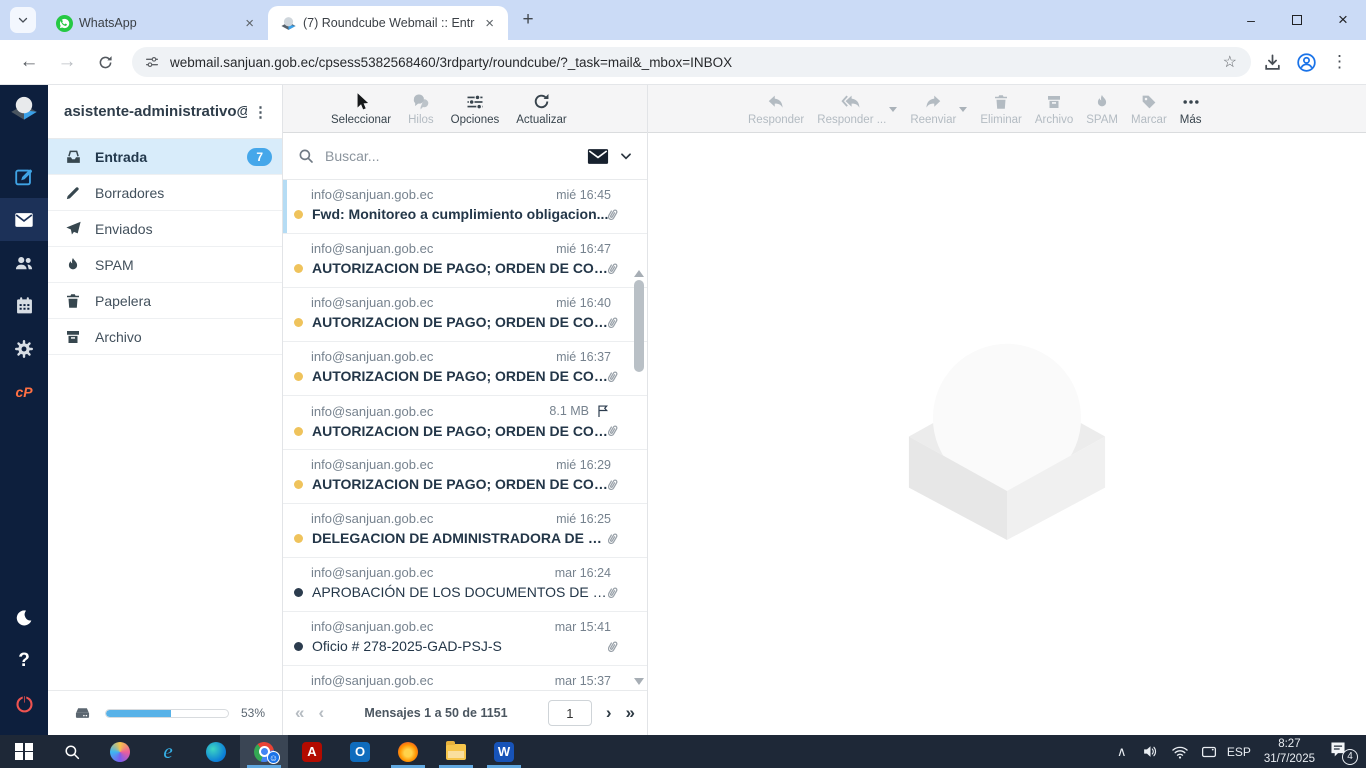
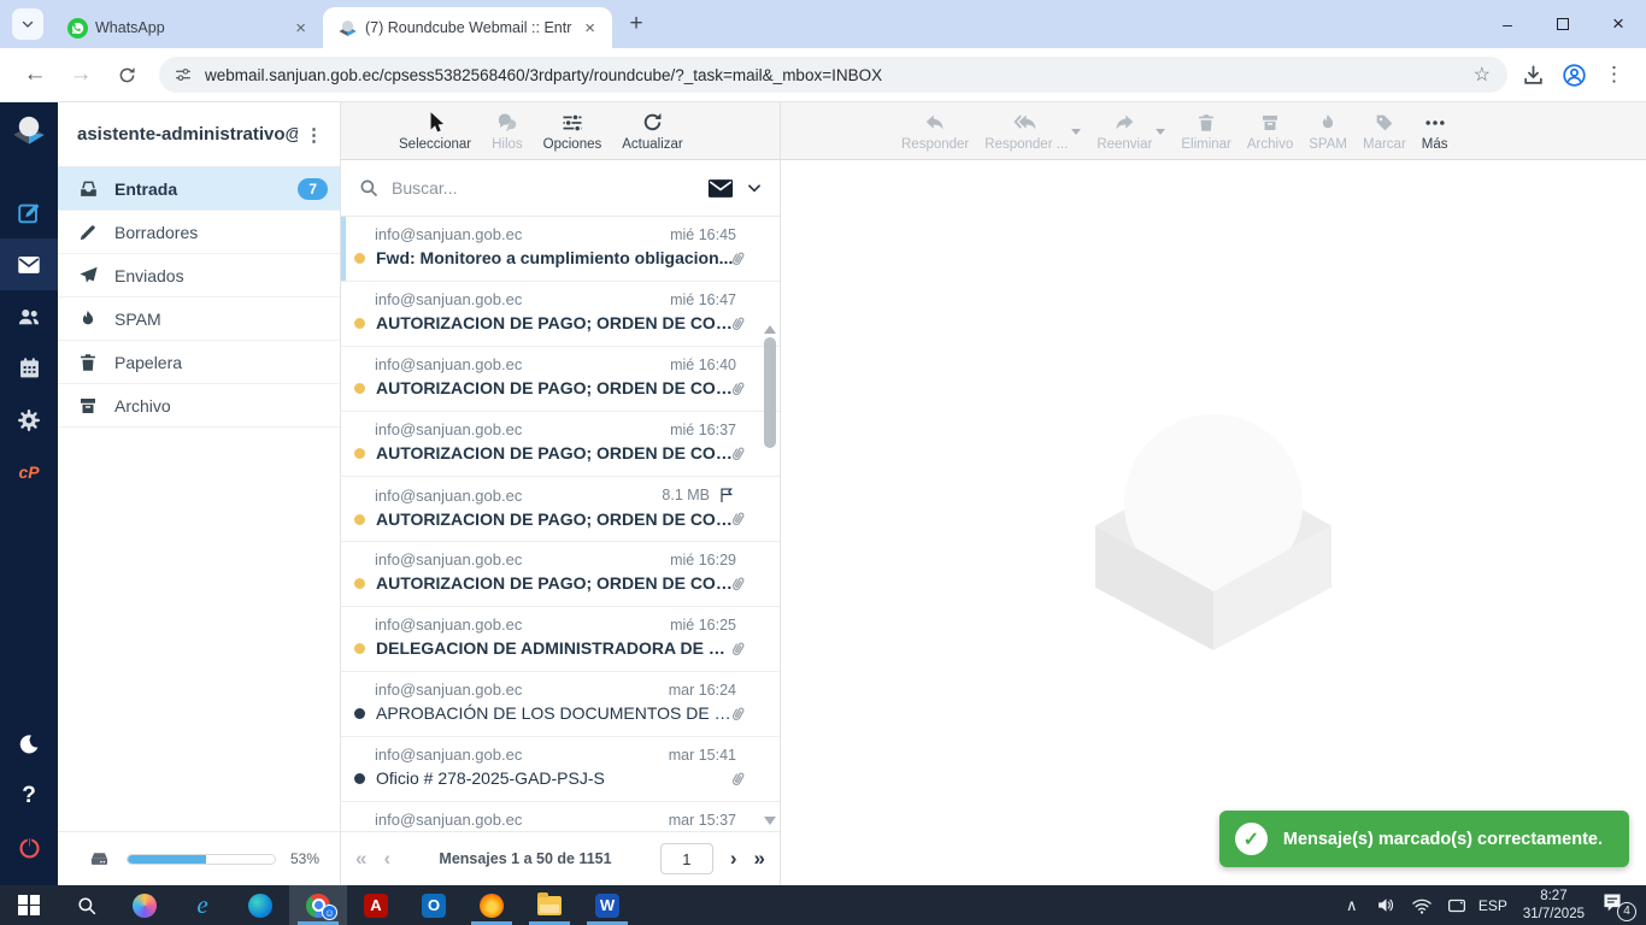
  WhatsApp
  ×
  (7) Roundcube Webmail :: Entr
  ×
  +
  –
  ×
  ←
  →
  webmail.sanjuan.gob.ec/cpsess5382568460/3rdparty/roundcube/?_task=mail&_mbox=INBOX
  ☆
  ⋮
  cP
  ?
  asistente-administrativo@
  ⋮
  Entrada
  7
  Borradores
  Enviados
  SPAM
  Papelera
  Archivo
  53%
  Seleccionar
  Hilos
  Opciones
  Actualizar
  Buscar...
  info@sanjuan.gob.ec
  mié 16:45
  Fwd: Monitoreo a cumplimiento obligacion...
  info@sanjuan.gob.ec
  mié 16:47
  AUTORIZACION DE PAGO; ORDEN DE COM.
  info@sanjuan.gob.ec
  mié 16:40
  AUTORIZACION DE PAGO; ORDEN DE COM.
  info@sanjuan.gob.ec
  mié 16:37
  AUTORIZACION DE PAGO; ORDEN DE COM.
  info@sanjuan.gob.ec
  8.1 MB
  AUTORIZACION DE PAGO; ORDEN DE COM.
  info@sanjuan.gob.ec
  mié 16:29
  AUTORIZACION DE PAGO; ORDEN DE COM.
  info@sanjuan.gob.ec
  mié 16:25
  DELEGACION DE ADMINISTRADORA DE OR.
  info@sanjuan.gob.ec
  mar 16:24
  APROBACIÓN DE LOS DOCUMENTOS DE LA
  info@sanjuan.gob.ec
  mar 15:41
  Oficio # 278-2025-GAD-PSJ-S
  info@sanjuan.gob.ec
  mar 15:37
  «
  ‹
  Mensajes 1 a 50 de 1151
  1
  ›
  »
  Responder
  Responder ...
  Reenviar
  Eliminar
  Archivo
  SPAM
  Marcar
  Más
+ ✓
+ Mensaje(s) marcado(s) correctamente.
  e
  ☺
  A
  O
  W
  ∧
  ESP
  8:27
  31/7/2025
  4
